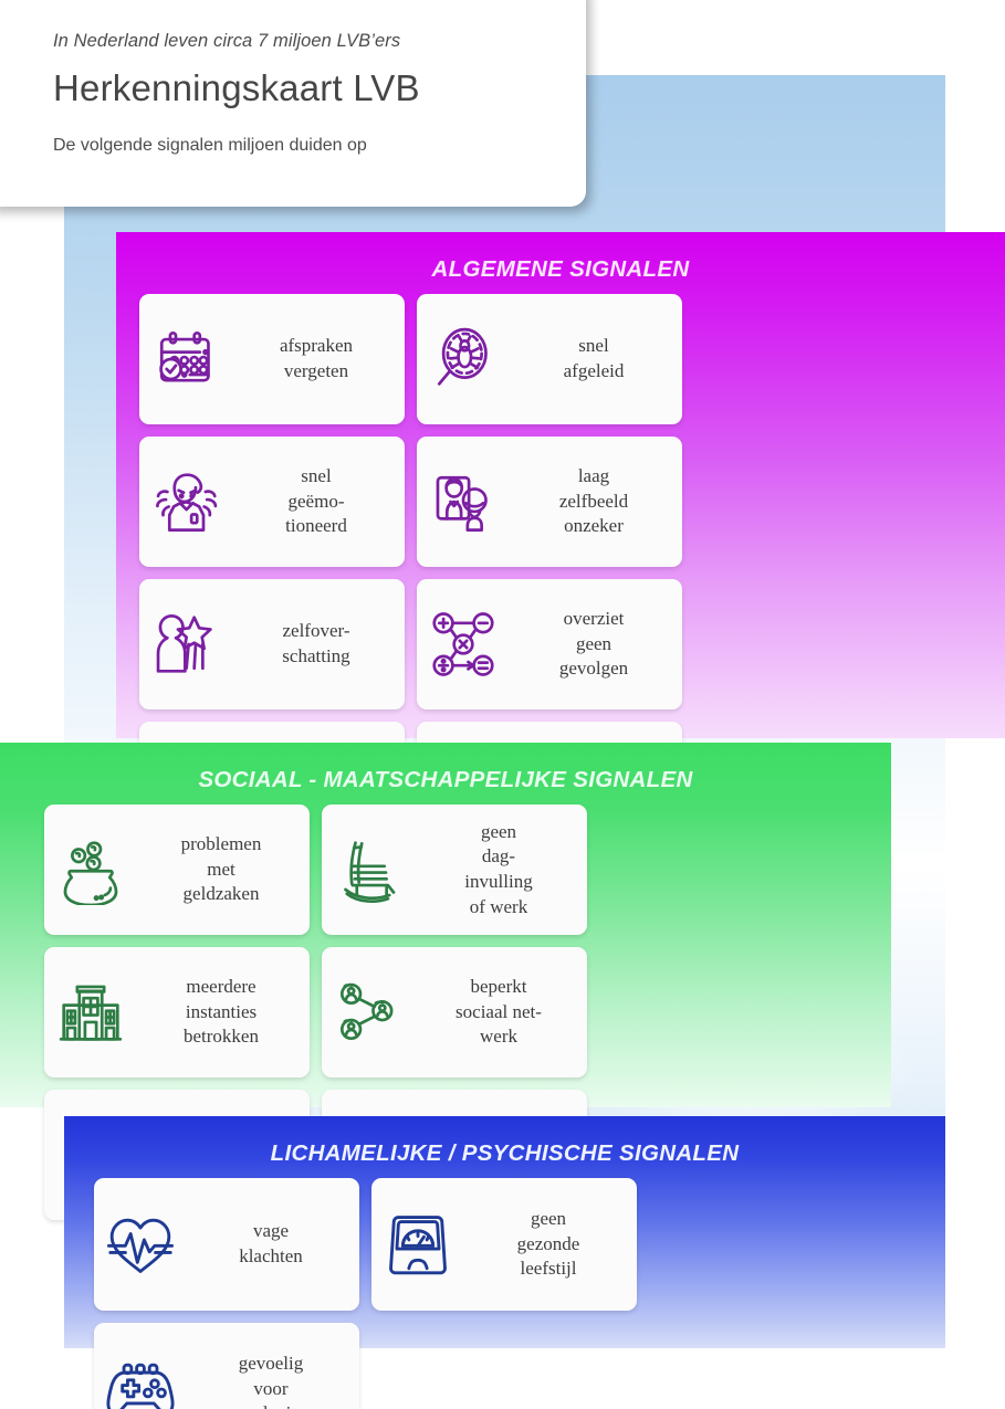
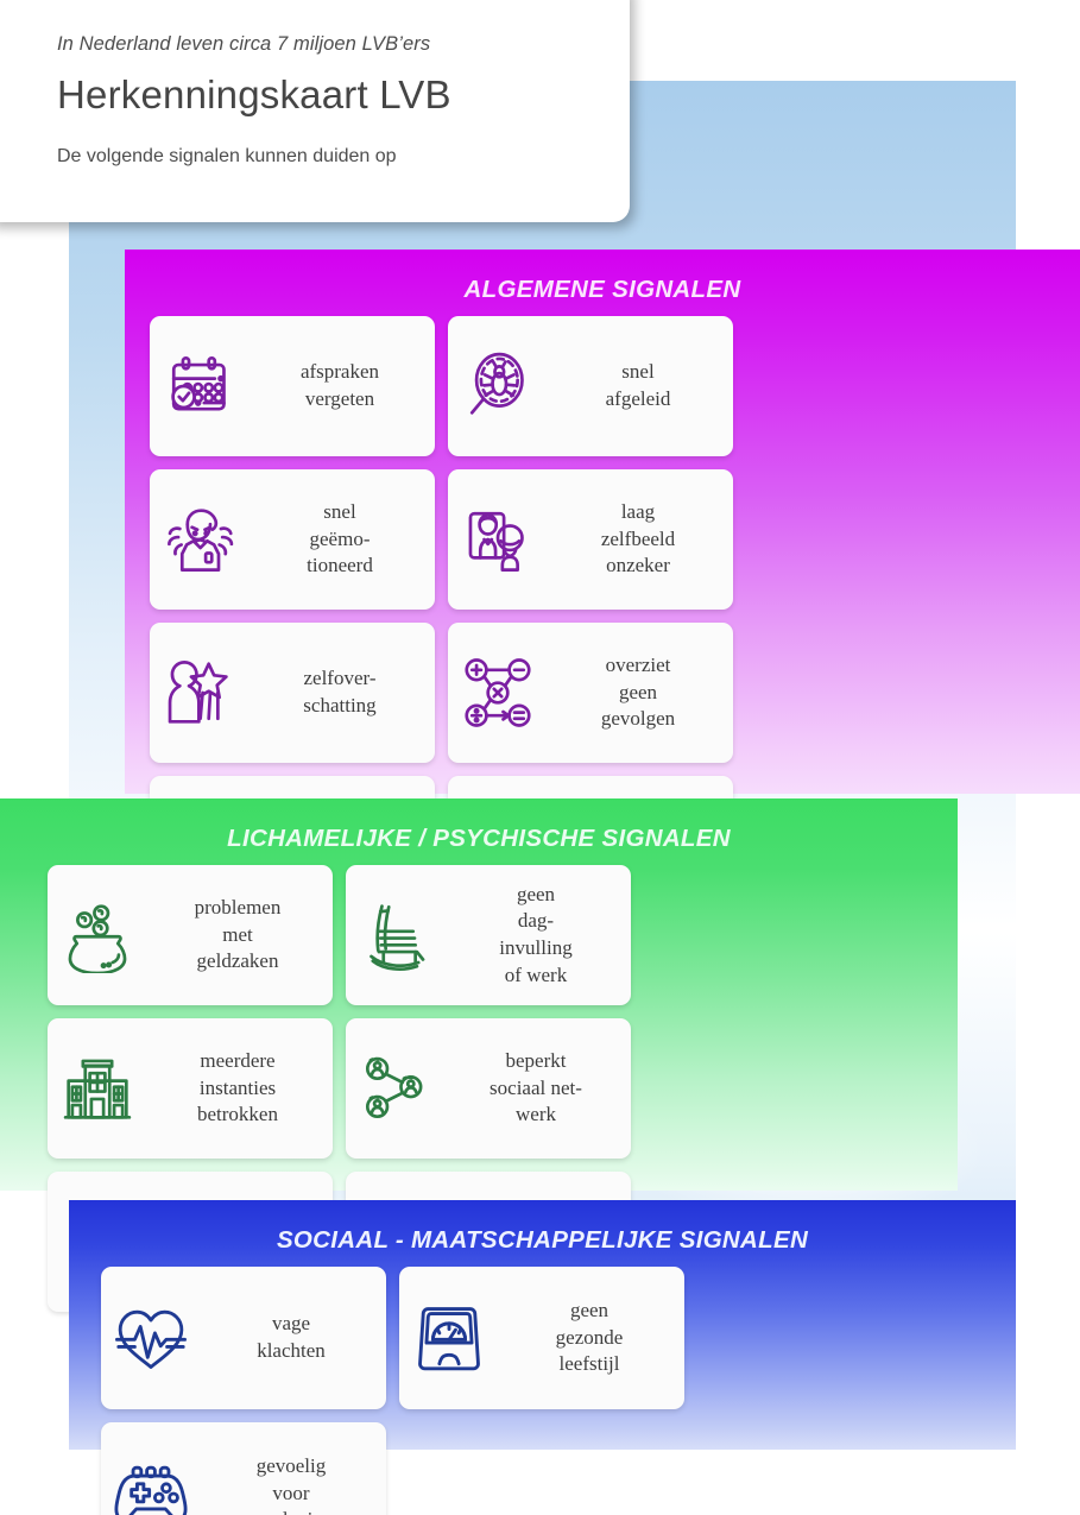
  In Nederland leven circa 7 miljoen LVB’ers
  Herkenningskaart LVB
- De volgende signalen miljoen duiden op
+ De volgende signalen kunnen duiden op
  ALGEMENE SIGNALEN
  afspraken
  vergeten
  snel
  afgeleid
  snel
  geëmo-
  tioneerd
  laag
  zelfbeeld
  onzeker
  zelfover-
  schatting
  overziet
  geen
  gevolgen
- SOCIAAL - MAATSCHAPPELIJKE SIGNALEN
+ LICHAMELIJKE / PSYCHISCHE SIGNALEN
  problemen
  met
  geldzaken
  geen
  dag-
  invulling
  of werk
  meerdere
  instanties
  betrokken
  beperkt
  sociaal net-
  werk
- LICHAMELIJKE / PSYCHISCHE SIGNALEN
+ SOCIAAL - MAATSCHAPPELIJKE SIGNALEN
  vage
  klachten
  geen
  gezonde
  leefstijl
  gevoelig
  voor
